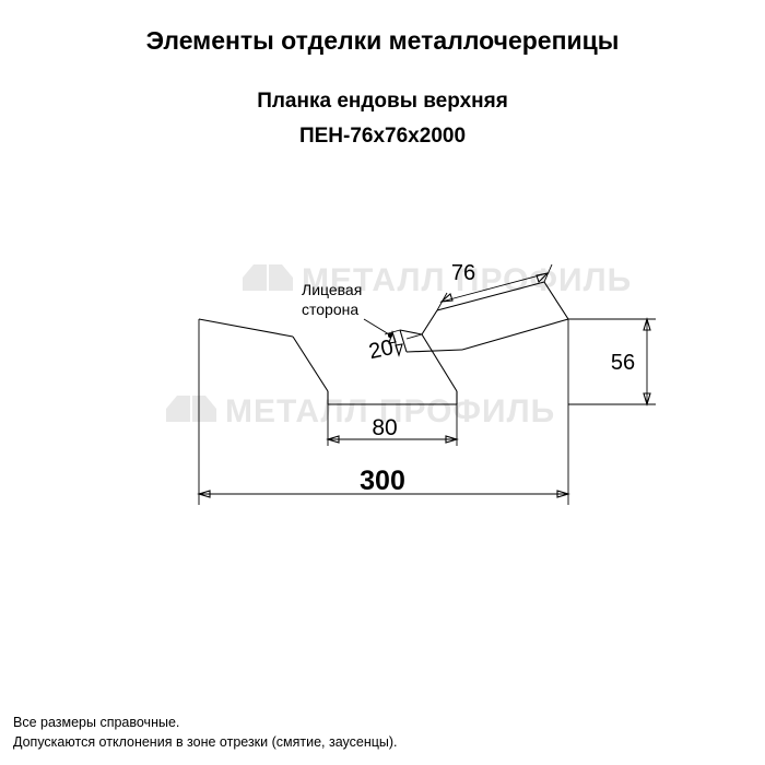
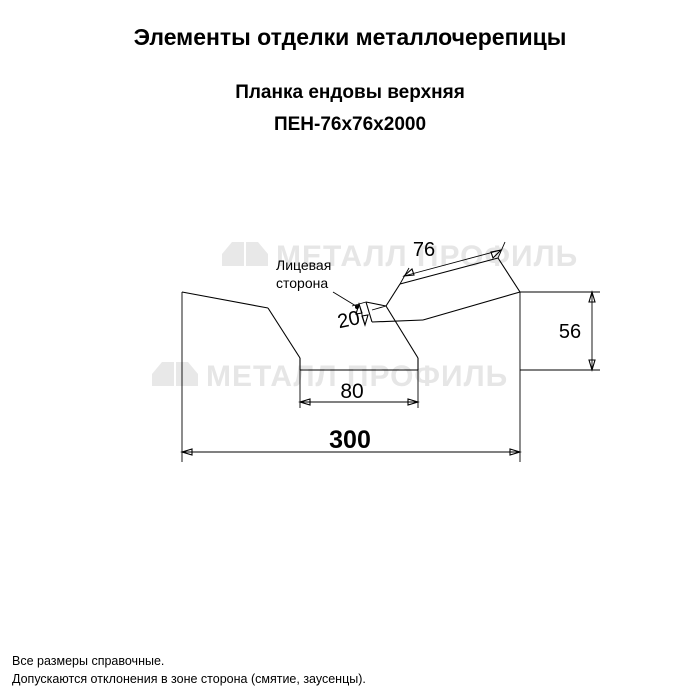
  Элементы отделки металлочерепицы
  Планка ендовы верхняя
  ПЕН-76х76х2000
  МЕТАЛЛ ПРОФИЛЬ
  МЕТАЛЛ ПРОФИЛЬ
  76
  56
  80
  300
  Лицевая
  сторона
  Все размеры справочные.
- Допускаются отклонения в зоне отрезки (смятие, заусенцы).
+ Допускаются отклонения в зоне сторона (смятие, заусенцы).
